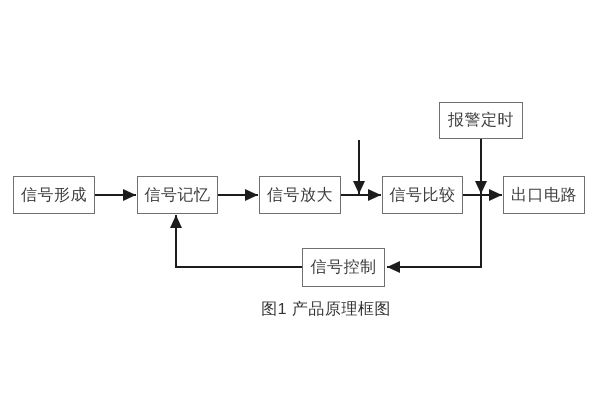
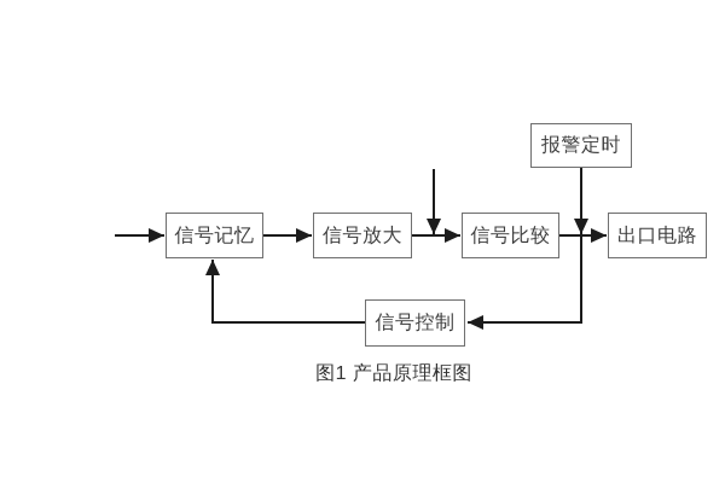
- 信号形成
  信号记忆
  信号放大
  信号比较
  出口电路
  报警定时
  信号控制
  图1 产品原理框图
